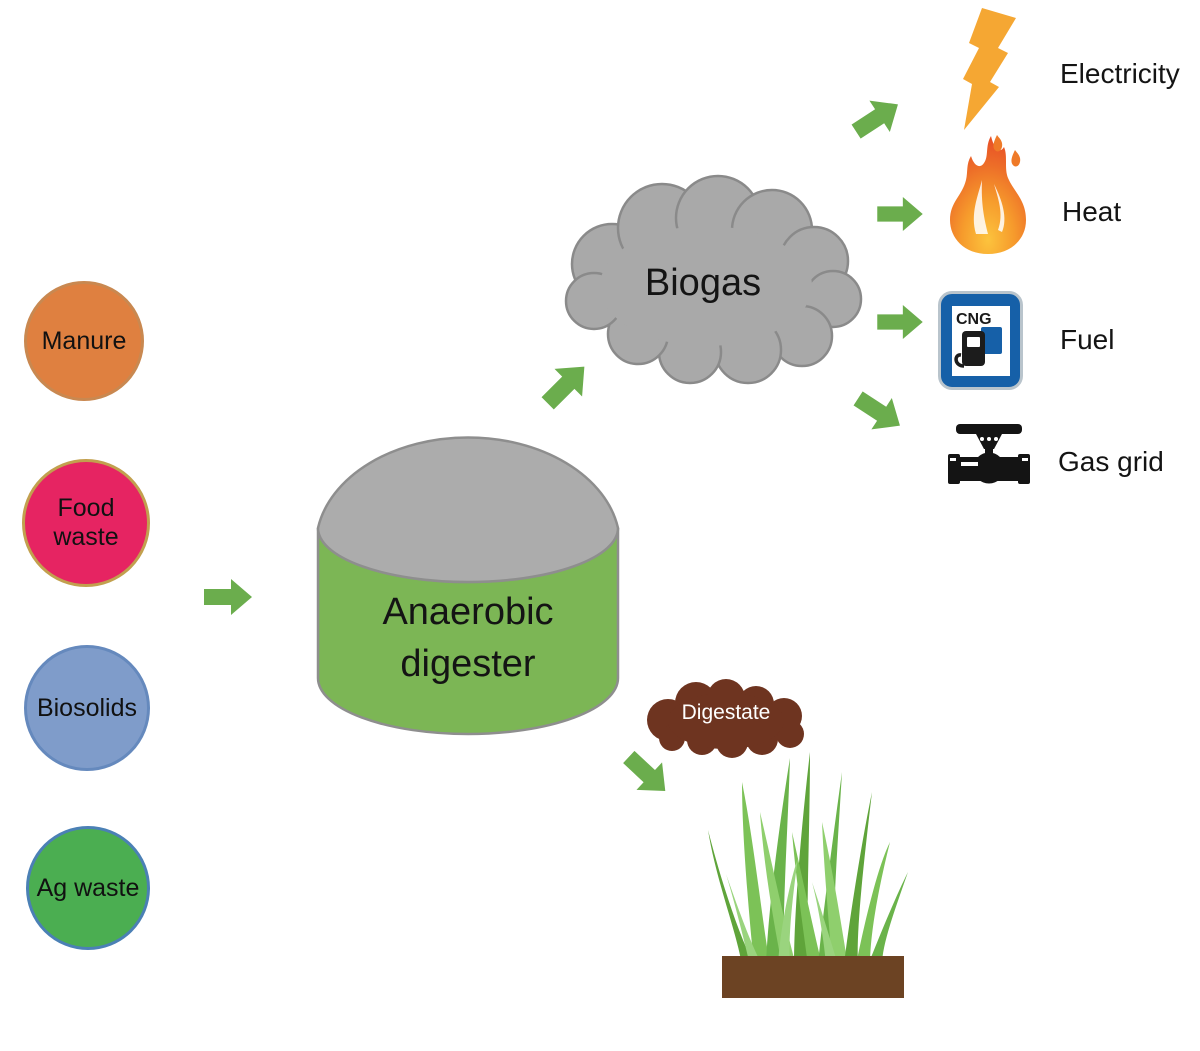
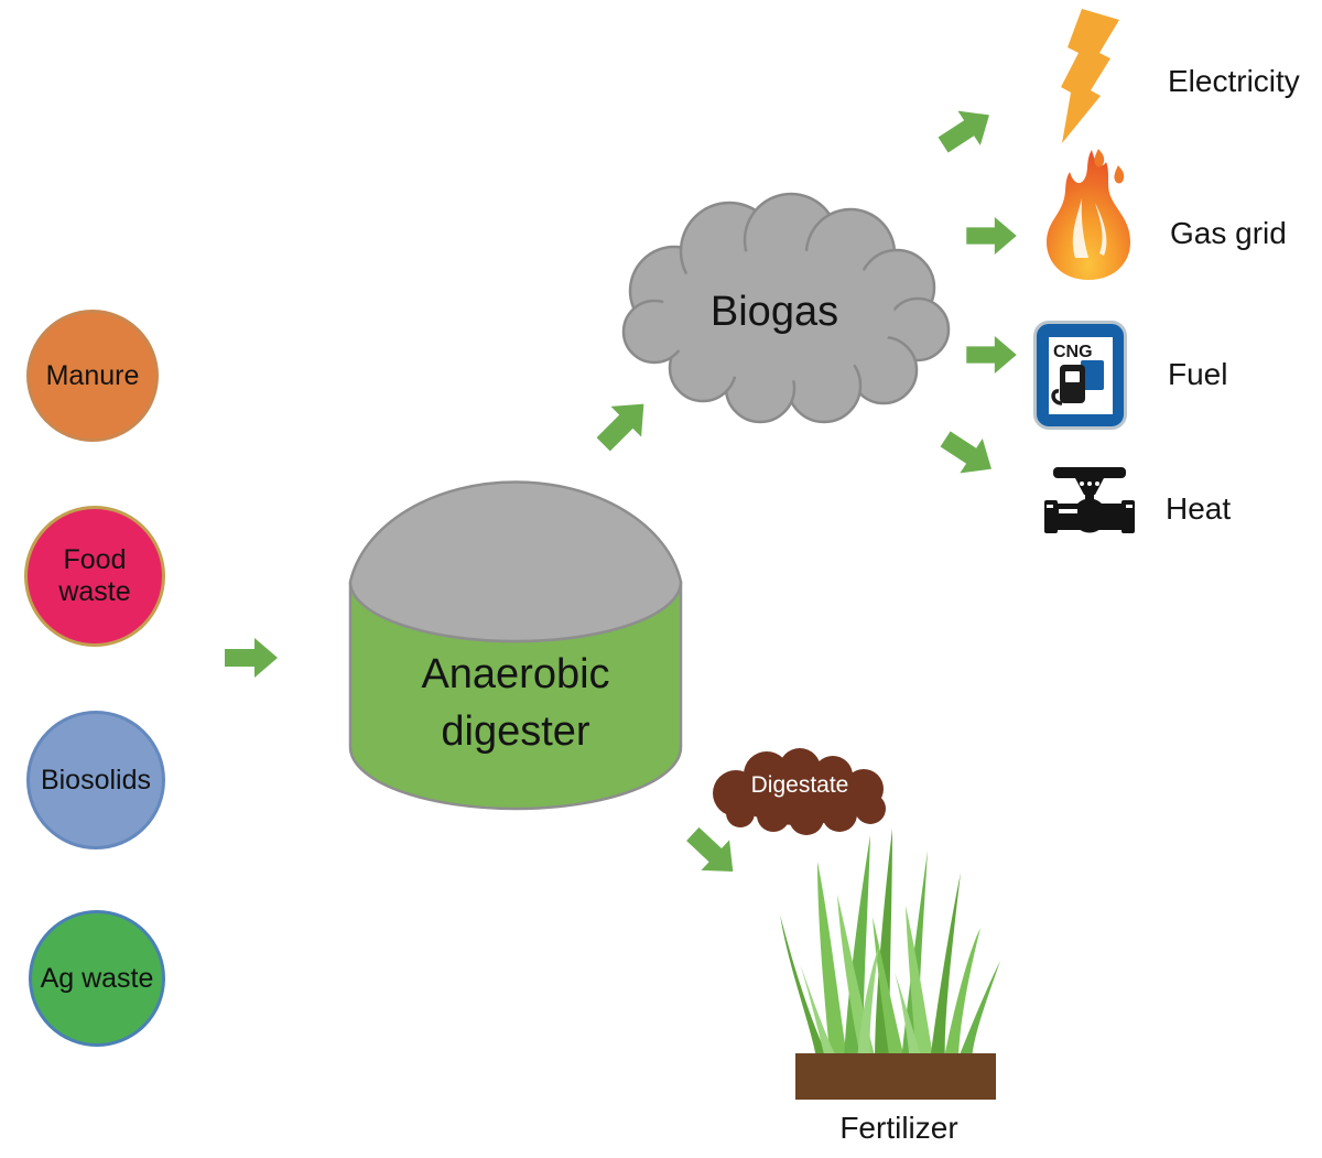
  Manure
  Food waste
  Biosolids
  Ag waste
  Anaerobic digester
  Biogas
  Electricity
- Heat
+ Gas grid
  CNG
  Fuel
- Gas grid
+ Heat
  Digestate
+ Fertilizer
